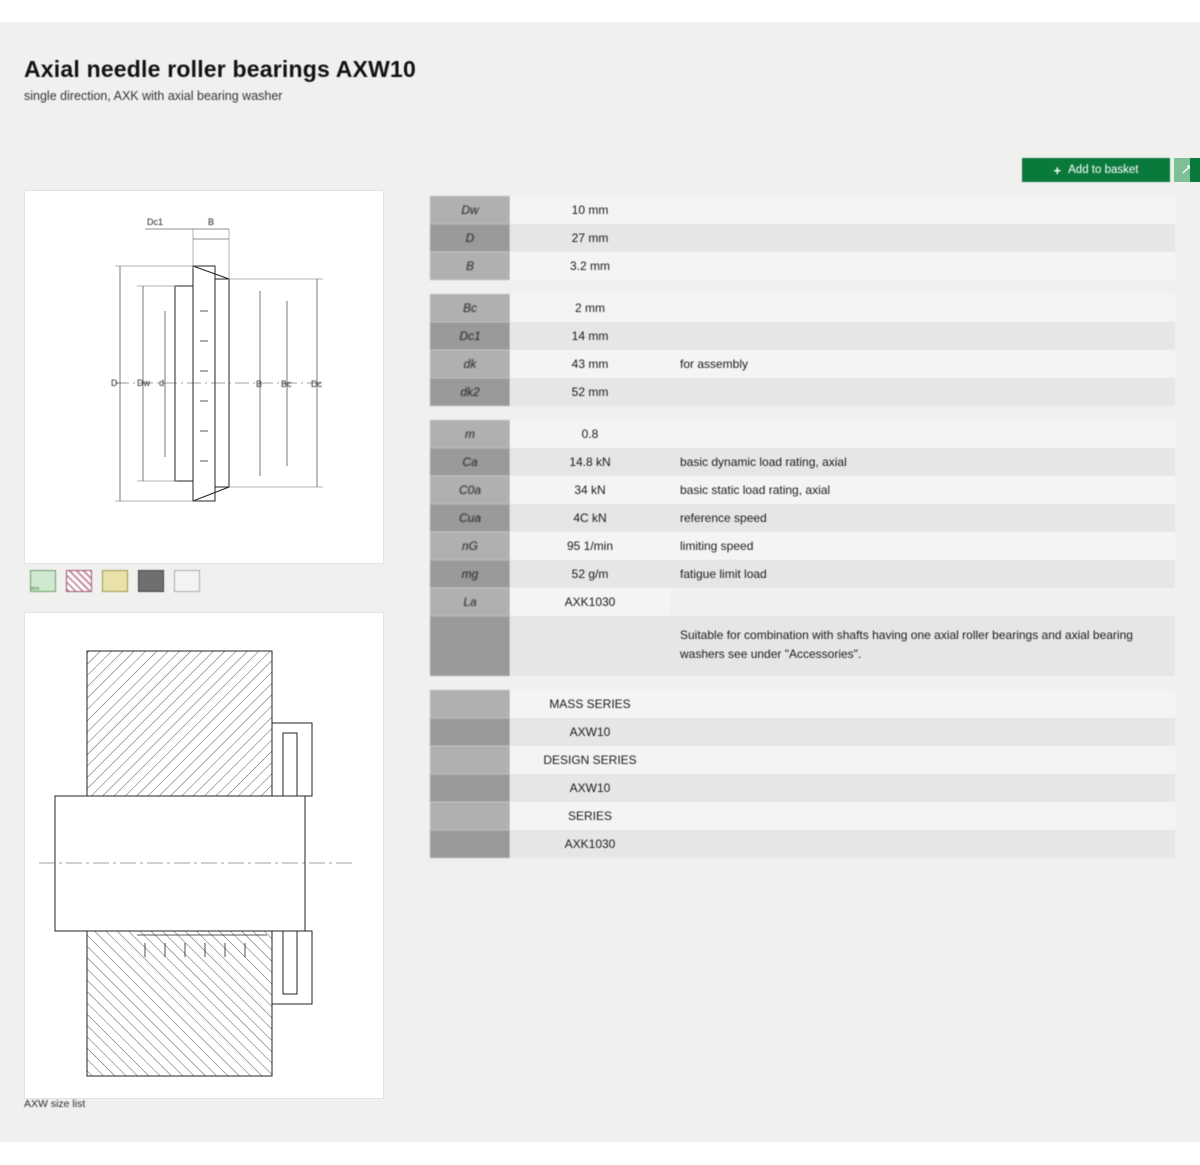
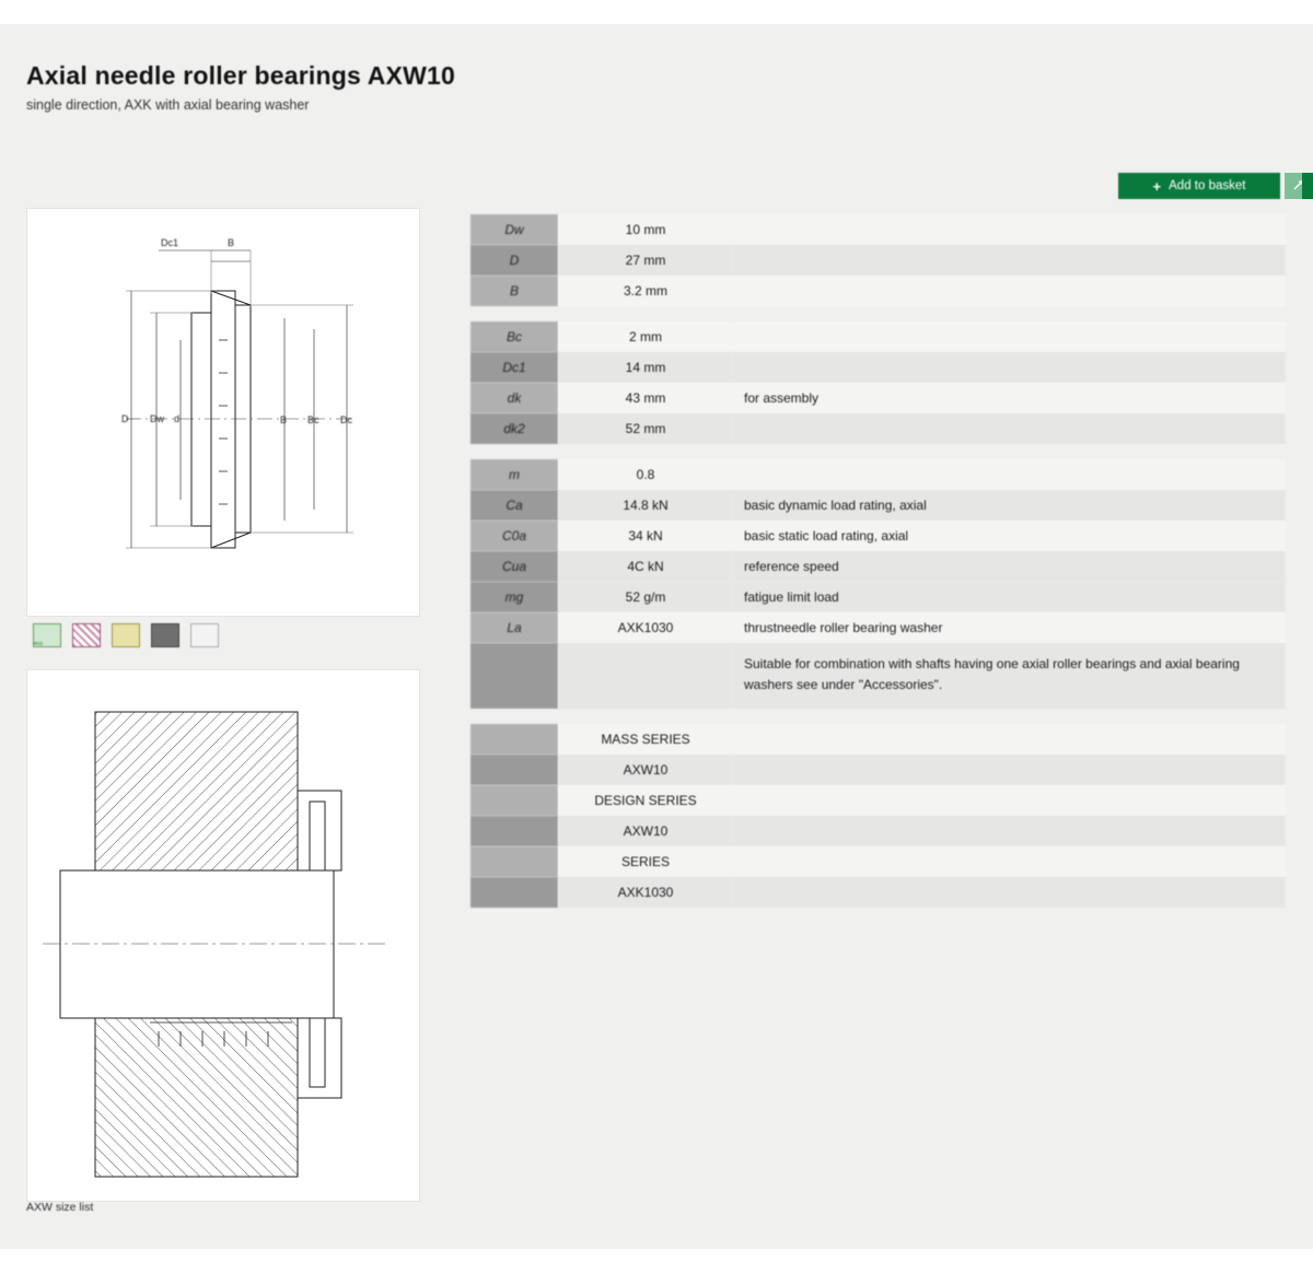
  Axial needle roller bearings AXW10
  single direction, AXK with axial bearing washer
  +
  Add to basket
  D
  Dw
  d
  B
  Bc
  Dc
  B
  Dc1
  AXW size list
  Dw
  10 mm
  D
  27 mm
  B
  3.2 mm
  Bc
  2 mm
  Dc1
  14 mm
  dk
  43 mm
  for assembly
  dk2
  52 mm
  m
  0.8
  Ca
  14.8 kN
  basic dynamic load rating, axial
  C0a
  34 kN
  basic static load rating, axial
  Cua
  4C kN
  reference speed
- nG
- 95 1/min
- limiting speed
  mg
  52 g/m
  fatigue limit load
  La
  AXK1030
+ thrustneedle roller bearing washer
  Suitable for combination with shafts having one axial roller bearings and axial bearing washers see under "Accessories".
  MASS SERIES
  AXW10
  DESIGN SERIES
  AXW10
  SERIES
  AXK1030
